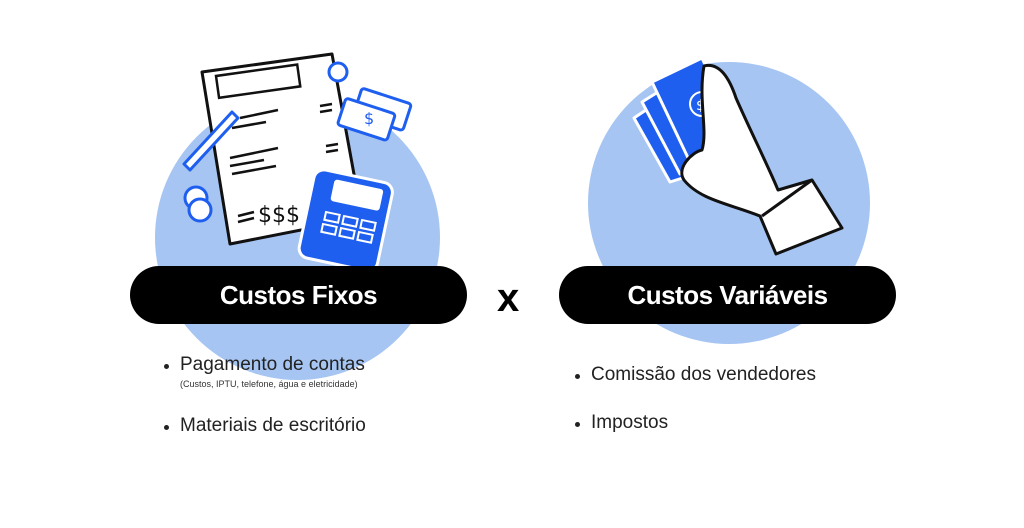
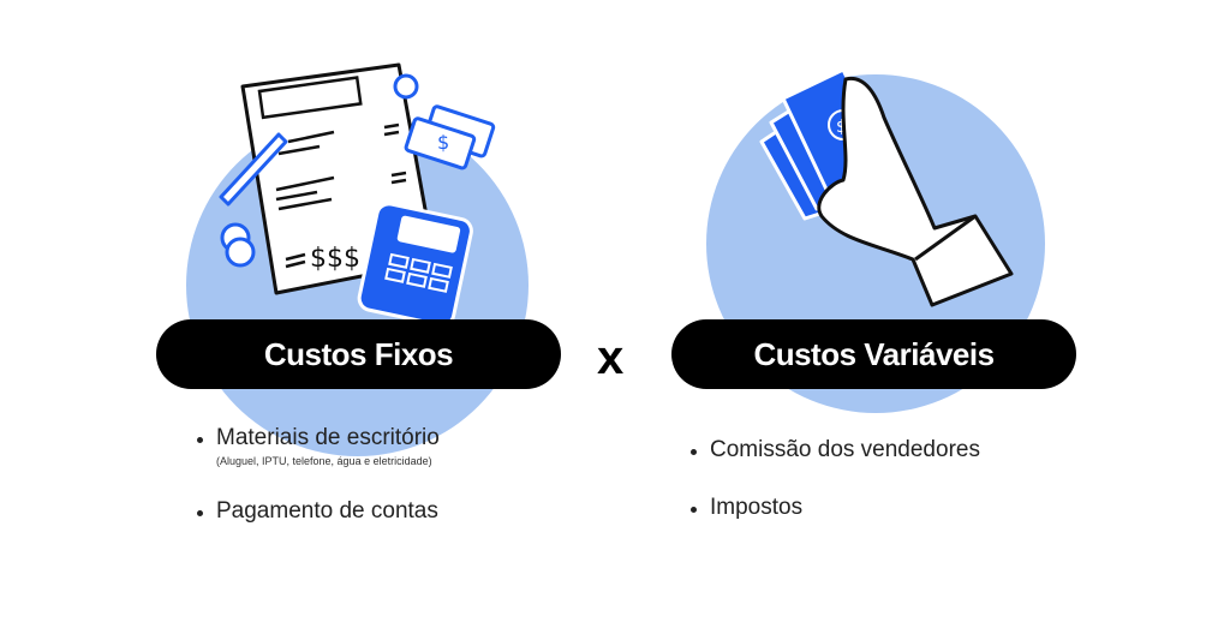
  $$$
  $
  $
  Custos Fixos
  x
  Custos Variáveis
- Pagamento de contas
+ Materiais de escritório
- (Custos, IPTU, telefone, água e eletricidade)
+ (Aluguel, IPTU, telefone, água e eletricidade)
- Materiais de escritório
+ Pagamento de contas
  Comissão dos vendedores
  Impostos
